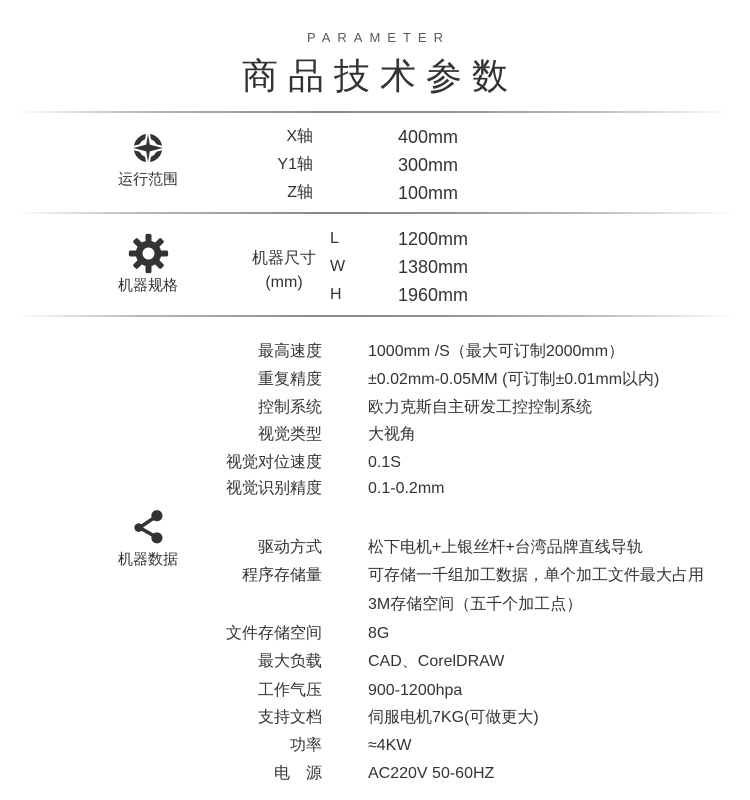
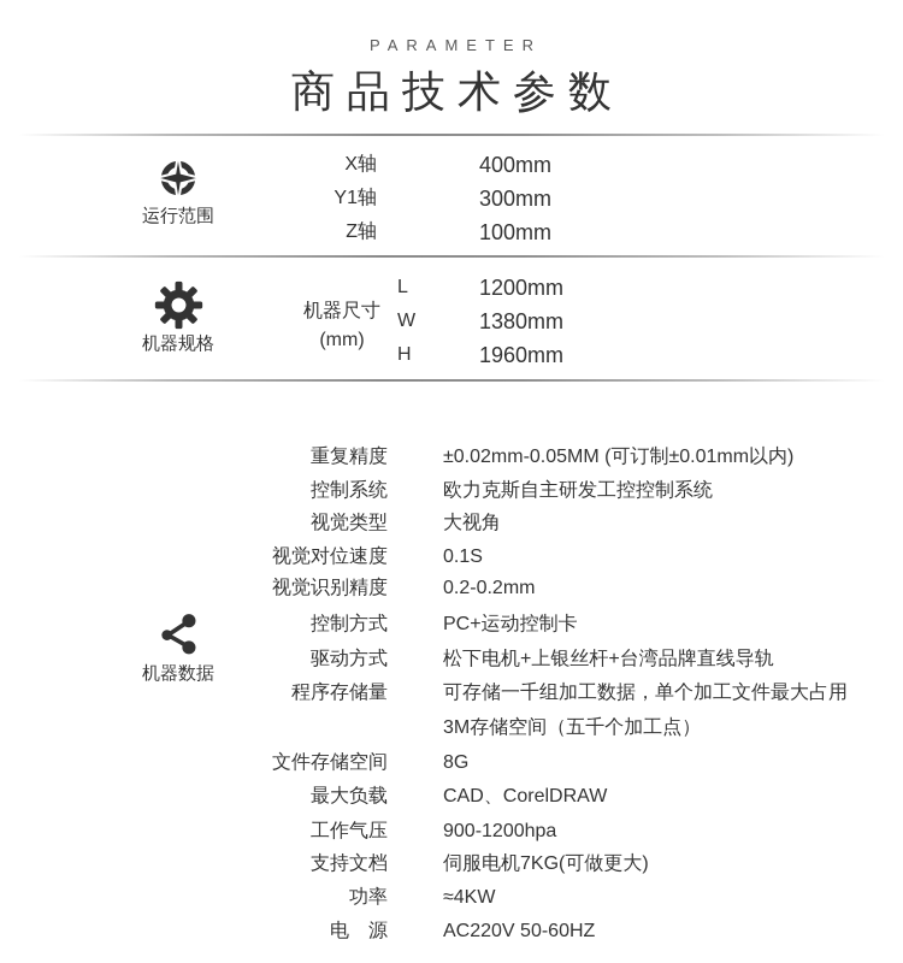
  PARAMETER
  商品技术参数
  运行范围
  X轴
  400mm
  Y1轴
  300mm
  Z轴
  100mm
  机器规格
  机器尺寸
  (mm)
  L
  1200mm
  W
  1380mm
  H
  1960mm
  机器数据
- 最高速度
- 1000mm /S（最大可订制2000mm）
  重复精度
  ±0.02mm-0.05MM (可订制±0.01mm以内)
  控制系统
  欧力克斯自主研发工控控制系统
  视觉类型
  大视角
  视觉对位速度
  0.1S
  视觉识别精度
- 0.1-0.2mm
+ 0.2-0.2mm
+ 控制方式
+ PC+运动控制卡
  驱动方式
  松下电机+上银丝杆+台湾品牌直线导轨
  程序存储量
  可存储一千组加工数据，单个加工文件最大占用
  3M存储空间（五千个加工点）
  文件存储空间
  8G
  最大负载
  CAD、CorelDRAW
  工作气压
  900-1200hpa
  支持文档
  伺服电机7KG(可做更大)
  功率
  ≈4KW
  电 源
  AC220V 50-60HZ
